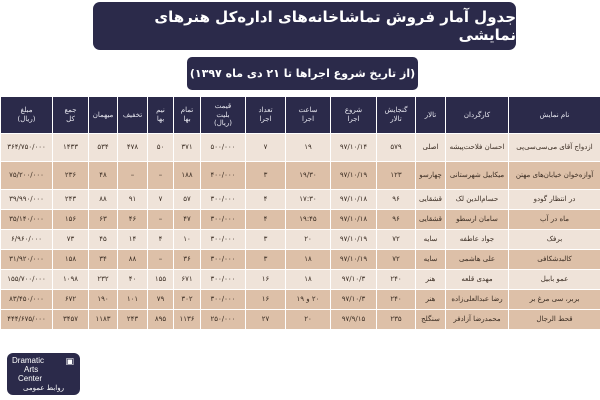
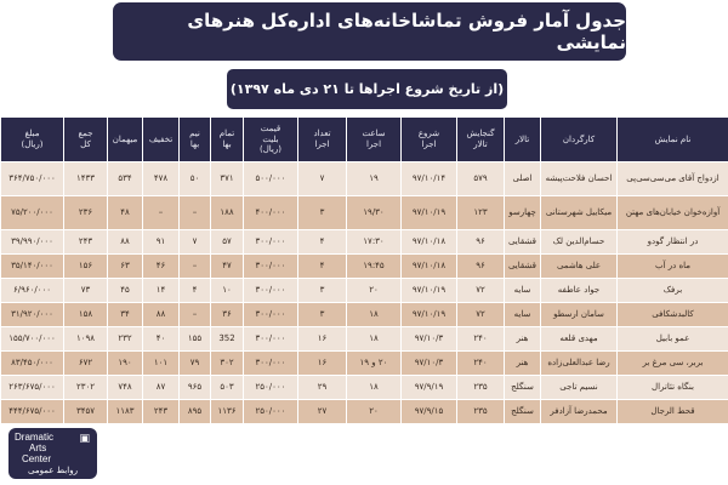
  جدول آمار فروش تماشاخانه‌های ادارهکل هنرهای نمایشی
  (از تاریخ شروع اجراها تا ۲۱ دی ماه ۱۳۹۷)
  نام نمایش	کارگردان	تالار	گنجایش تالار	شروع اجرا	ساعت اجرا	تعداد اجرا	قیمت بلیت (ریال)	تمام بها	نیم بها	تخفیف	میهمان	جمع کل	مبلغ (ریال)
  ازدواج آقای می‌سی‌سی‌پی	احسان فلاحت‌پیشه	اصلی	۵۷۹	۹۷/۱۰/۱۴	۱۹	۷	۵۰۰/۰۰۰	۳۷۱	۵۰	۴۷۸	۵۳۴	۱۴۳۳	۳۶۴/۷۵۰/۰۰۰
  آوازه‌خوان خیابان‌های مهتن	میکاییل شهرستانی	چهارسو	۱۲۳	۹۷/۱۰/۱۹	۱۹/۳۰	۳	۴۰۰/۰۰۰	۱۸۸	–	–	۴۸	۲۳۶	۷۵/۲۰۰/۰۰۰
  در انتظار گودو	حسام‌الدین لک	قشقایی	۹۶	۹۷/۱۰/۱۸	۱۷:۳۰	۴	۳۰۰/۰۰۰	۵۷	۷	۹۱	۸۸	۲۴۳	۳۹/۹۹۰/۰۰۰
- ماه در آب	سامان ارسطو	قشقایی	۹۶	۹۷/۱۰/۱۸	۱۹:۴۵	۴	۳۰۰/۰۰۰	۴۷	–	۴۶	۶۳	۱۵۶	۳۵/۱۴۰/۰۰۰
+ ماه در آب	علی هاشمی	قشقایی	۹۶	۹۷/۱۰/۱۸	۱۹:۴۵	۴	۳۰۰/۰۰۰	۴۷	–	۴۶	۶۳	۱۵۶	۳۵/۱۴۰/۰۰۰
  برفک	جواد عاطفه	سایه	۷۲	۹۷/۱۰/۱۹	۲۰	۳	۳۰۰/۰۰۰	۱۰	۴	۱۴	۴۵	۷۳	۶/۹۶۰/۰۰۰
- کالبدشکافی	علی هاشمی	سایه	۷۲	۹۷/۱۰/۱۹	۱۸	۳	۳۰۰/۰۰۰	۳۶	–	۸۸	۳۴	۱۵۸	۳۱/۹۲۰/۰۰۰
+ کالبدشکافی	سامان ارسطو	سایه	۷۲	۹۷/۱۰/۱۹	۱۸	۳	۳۰۰/۰۰۰	۳۶	–	۸۸	۳۴	۱۵۸	۳۱/۹۲۰/۰۰۰
- عمو بابیل	مهدی قلعه	هنر	۲۴۰	۹۷/۱۰/۳	۱۸	۱۶	۳۰۰/۰۰۰	۶۷۱	۱۵۵	۴۰	۲۳۲	۱۰۹۸	۱۵۵/۷۰۰/۰۰۰
+ عمو بابیل	مهدی قلعه	هنر	۲۴۰	۹۷/۱۰/۳	۱۸	۱۶	۳۰۰/۰۰۰	352	۱۵۵	۴۰	۲۳۲	۱۰۹۸	۱۵۵/۷۰۰/۰۰۰
  بربر، سی مرغ بر	رضا عبدالعلی‌زاده	هنر	۲۴۰	۹۷/۱۰/۳	۲۰ و ۱۹	۱۶	۳۰۰/۰۰۰	۳۰۲	۷۹	۱۰۱	۱۹۰	۶۷۲	۸۳/۴۵۰/۰۰۰
+ بنگاه تئاترال	نسیم تاجی	سنگلج	۲۳۵	۹۷/۹/۱۹	۱۸	۲۹	۲۵۰/۰۰۰	۵۰۳	۹۶۵	۸۷	۷۴۸	۲۳۰۲	۲۶۳/۶۷۵/۰۰۰
  قحط الرجال	محمدرضا آزادفر	سنگلج	۲۳۵	۹۷/۹/۱۵	۲۰	۲۷	۲۵۰/۰۰۰	۱۱۳۶	۸۹۵	۲۴۳	۱۱۸۳	۳۴۵۷	۴۴۴/۶۷۵/۰۰۰
  ▣
  Dramatic
  Arts
  Center
  روابط عمومی
